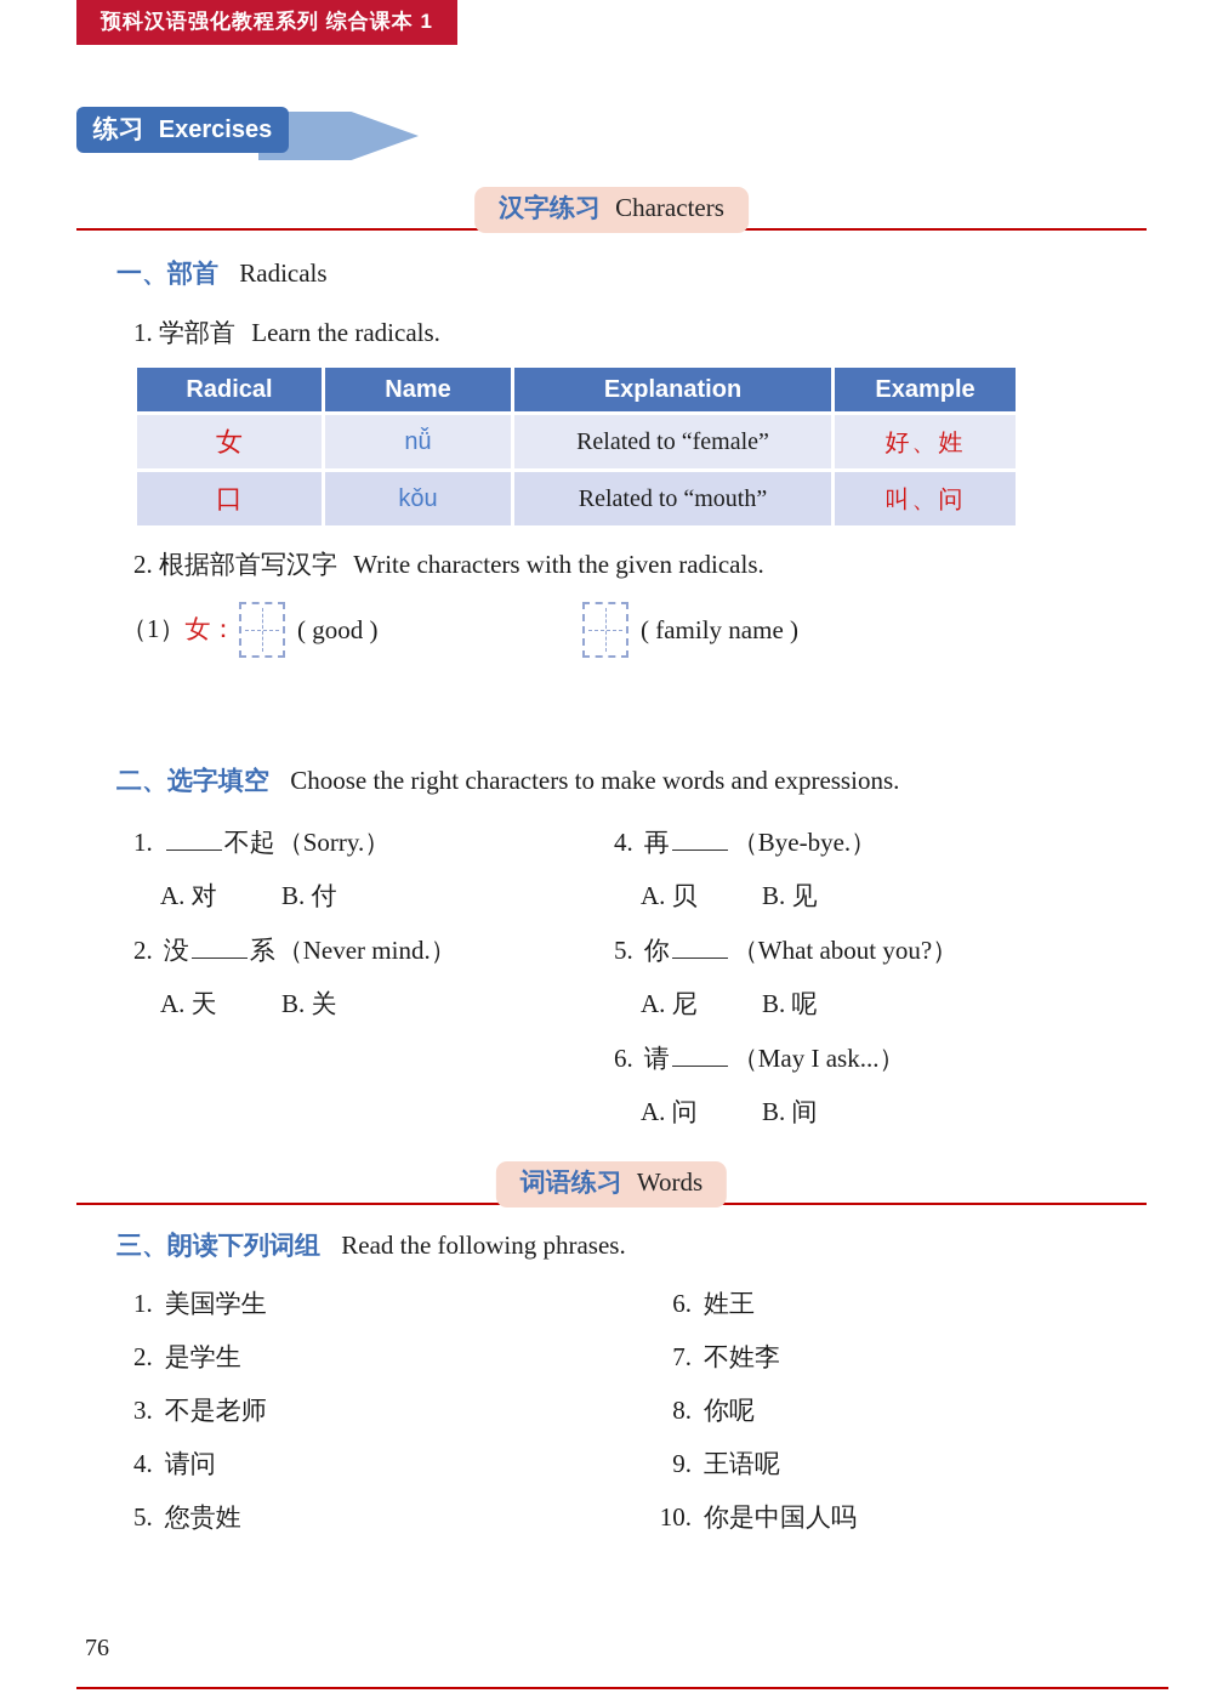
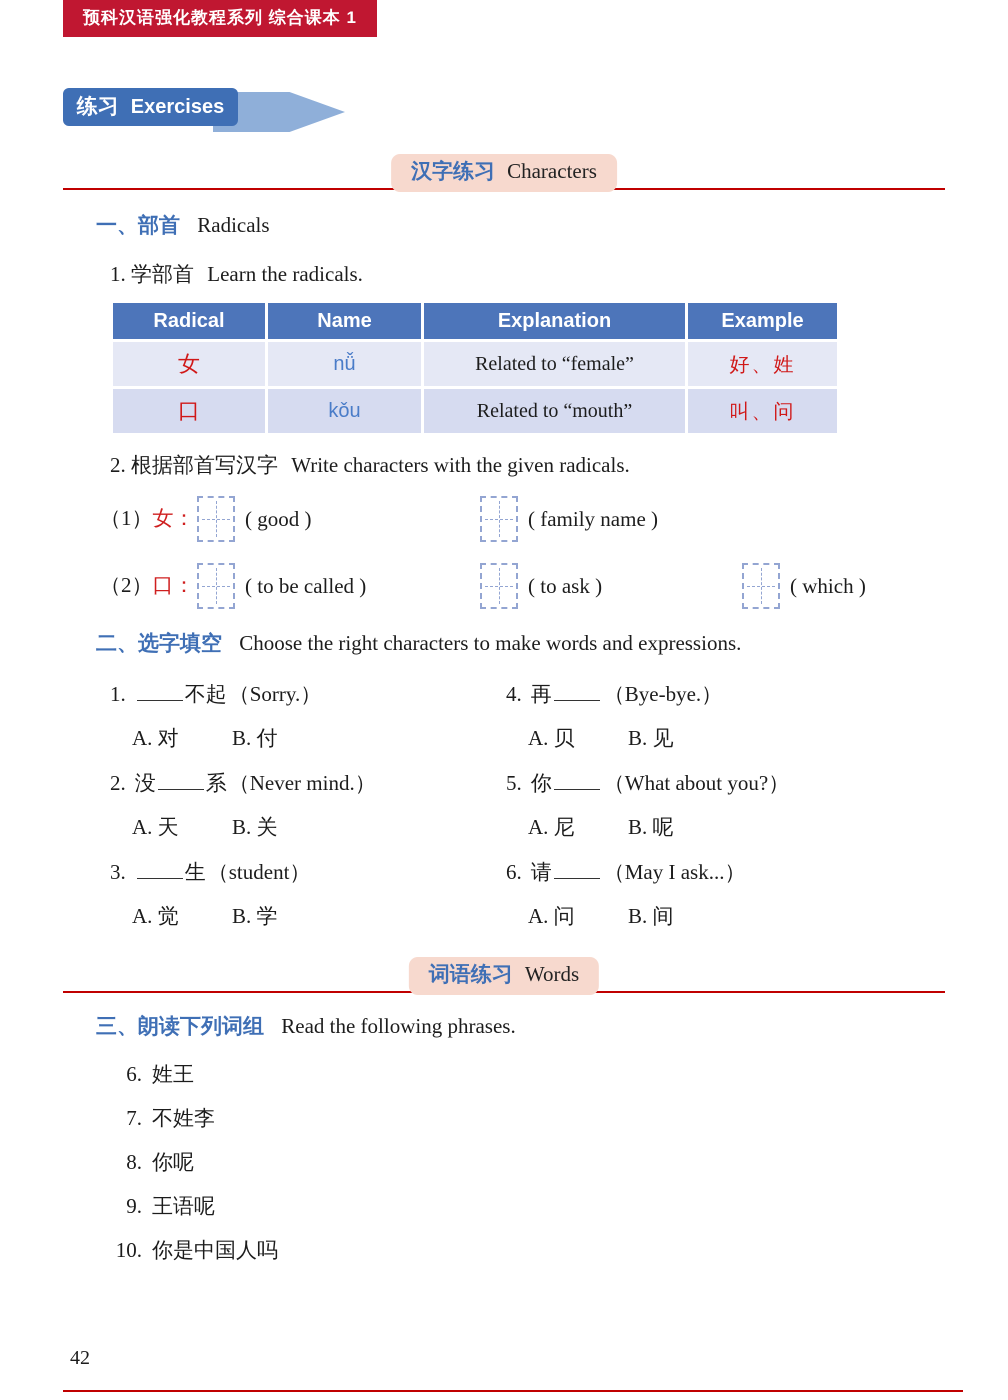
  预科汉语强化教程系列 综合课本 1
  练习
  Exercises
  汉字练习
  Characters
  一、部首 Radicals
  1. 学部首 Learn the radicals.
  Radical	Name	Explanation	Example
  女	nǚ	Related to “female”	好、姓
  口	kǒu	Related to “mouth”	叫、问
  2. 根据部首写汉字 Write characters with the given radicals.
  （1）女：
  ( good )
  ( family name )
+ （2）口：
+ ( to be called )
+ ( to ask )
+ ( which )
  二、选字填空 Choose the right characters to make words and expressions.
  1. 不起（Sorry.）
  A. 对 B. 付
  2. 没 系（Never mind.）
  A. 天 B. 关
+ 3. 生（student）
+ A. 觉 B. 学
  4. 再 （Bye-bye.）
  A. 贝 B. 见
  5. 你 （What about you?）
  A. 尼 B. 呢
  6. 请 （May I ask...）
  A. 问 B. 间
  词语练习
  Words
  三、朗读下列词组 Read the following phrases.
- 1. 美国学生
- 2. 是学生
- 3. 不是老师
- 4. 请问
- 5. 您贵姓
  6. 姓王
  7. 不姓李
  8. 你呢
  9. 王语呢
  10. 你是中国人吗
- 76
+ 42
